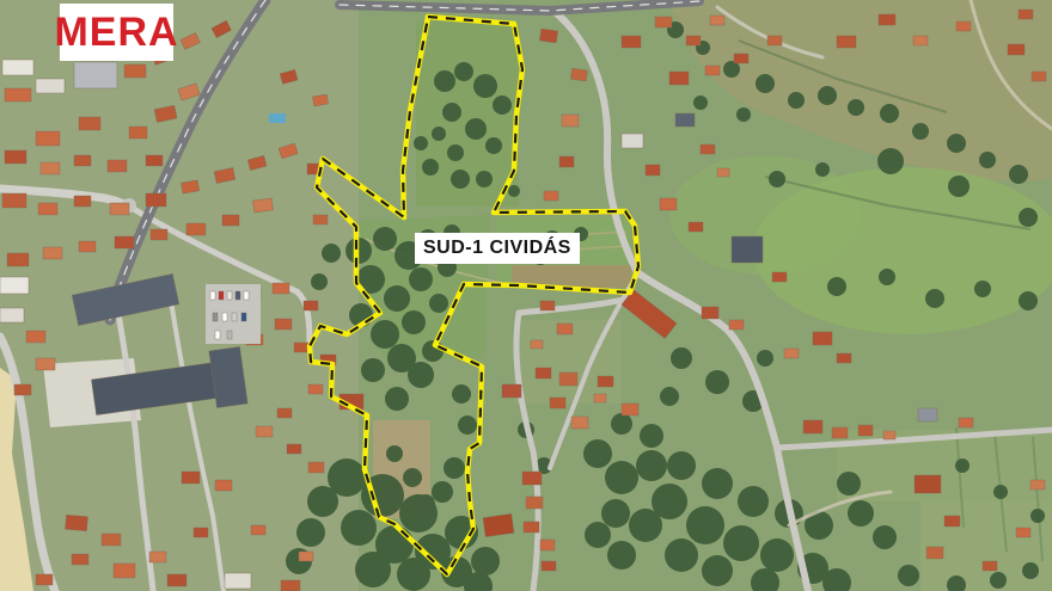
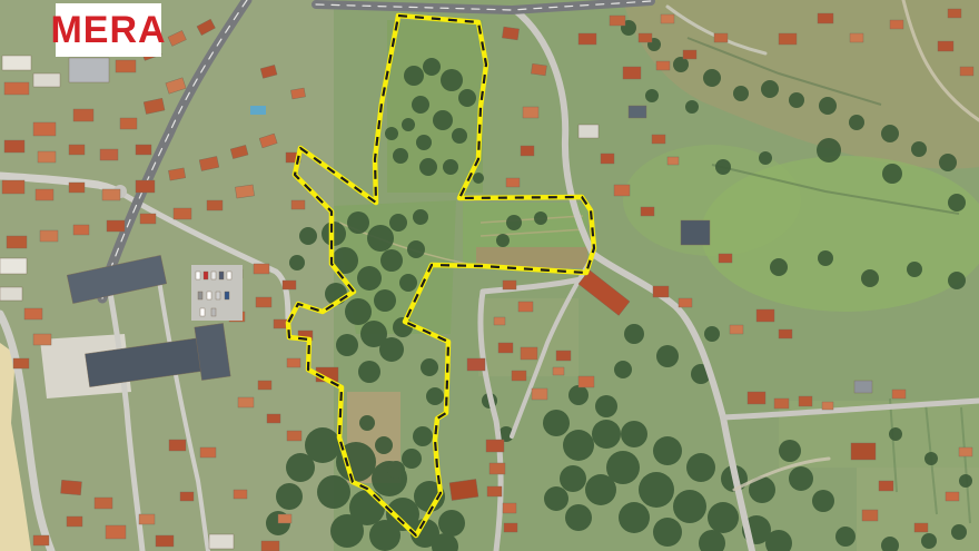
  MERA
- SUD-1 CIVIDÁS
